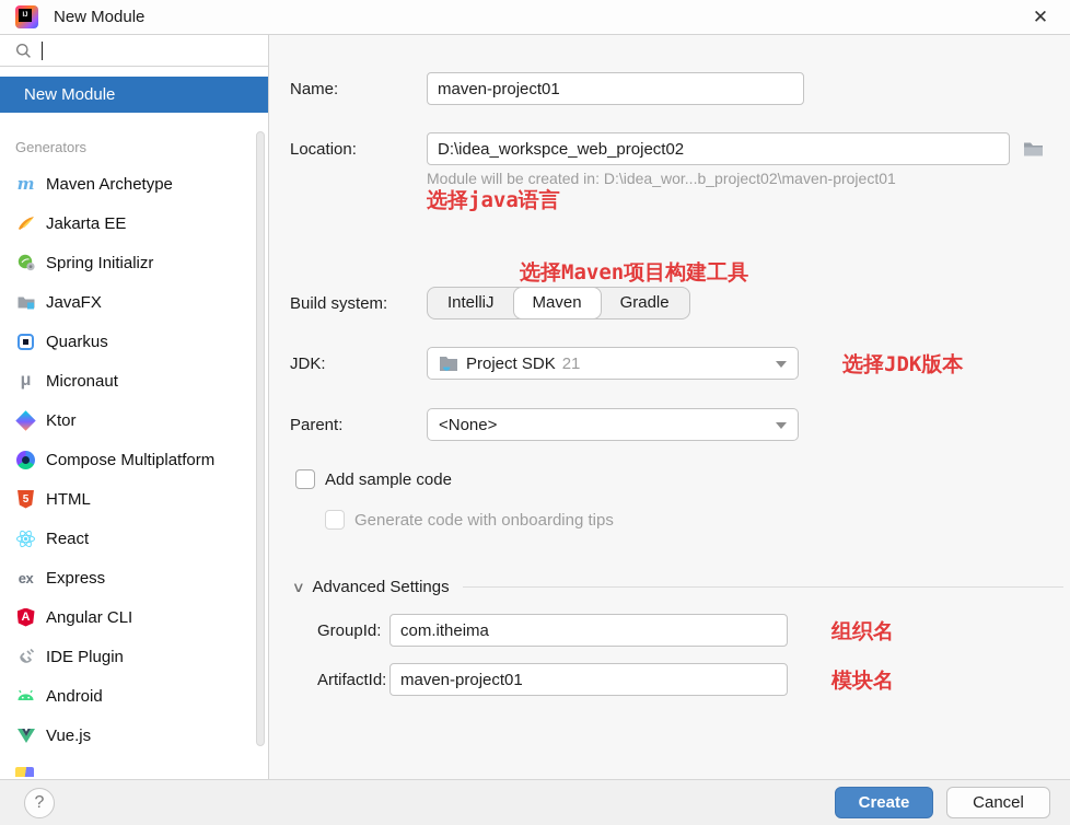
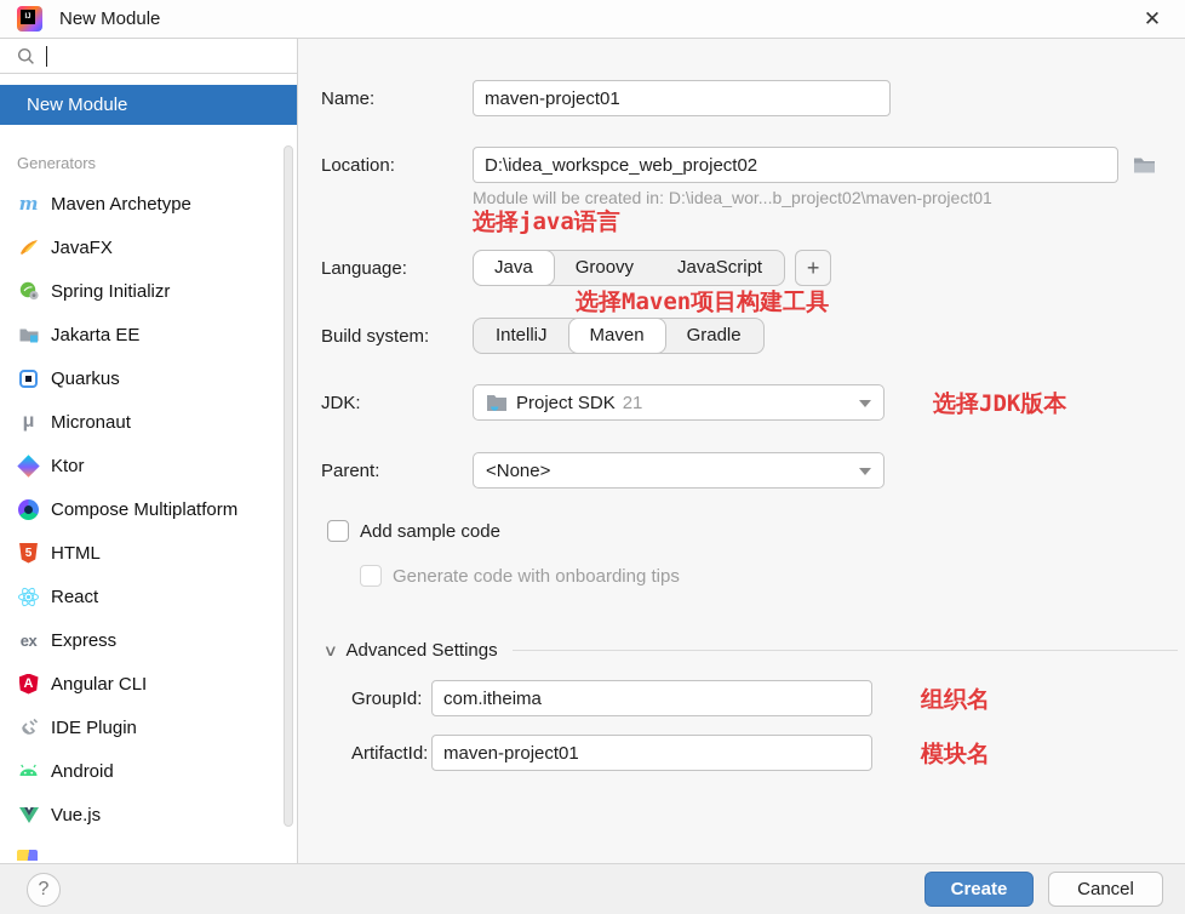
  New Module
  ✕
  New Module
  Generators
  m
  Maven Archetype
- Jakarta EE
+ JavaFX
  Spring Initializr
- JavaFX
+ Jakarta EE
  Quarkus
  μ
  Micronaut
  Ktor
  Compose Multiplatform
  5
  HTML
  React
  ex
  Express
  A
  Angular CLI
  IDE Plugin
  Android
  Vue.js
  Name:
  maven-project01
  Location:
  D:\idea_workspce_web_project02
  Module will be created in: D:\idea_wor...b_project02\maven-project01
  选择java语言
+ Language:
+ Java
+ Groovy
+ JavaScript
+ +
  选择Maven项目构建工具
  Build system:
  IntelliJ
  Maven
  Gradle
  JDK:
  Project SDK
  21
  选择JDK版本
  Parent:
  <None>
  Add sample code
  Generate code with onboarding tips
  ∨
  Advanced Settings
  GroupId:
  com.itheima
  组织名
  ArtifactId:
  maven-project01
  模块名
  ?
  Create
  Cancel
